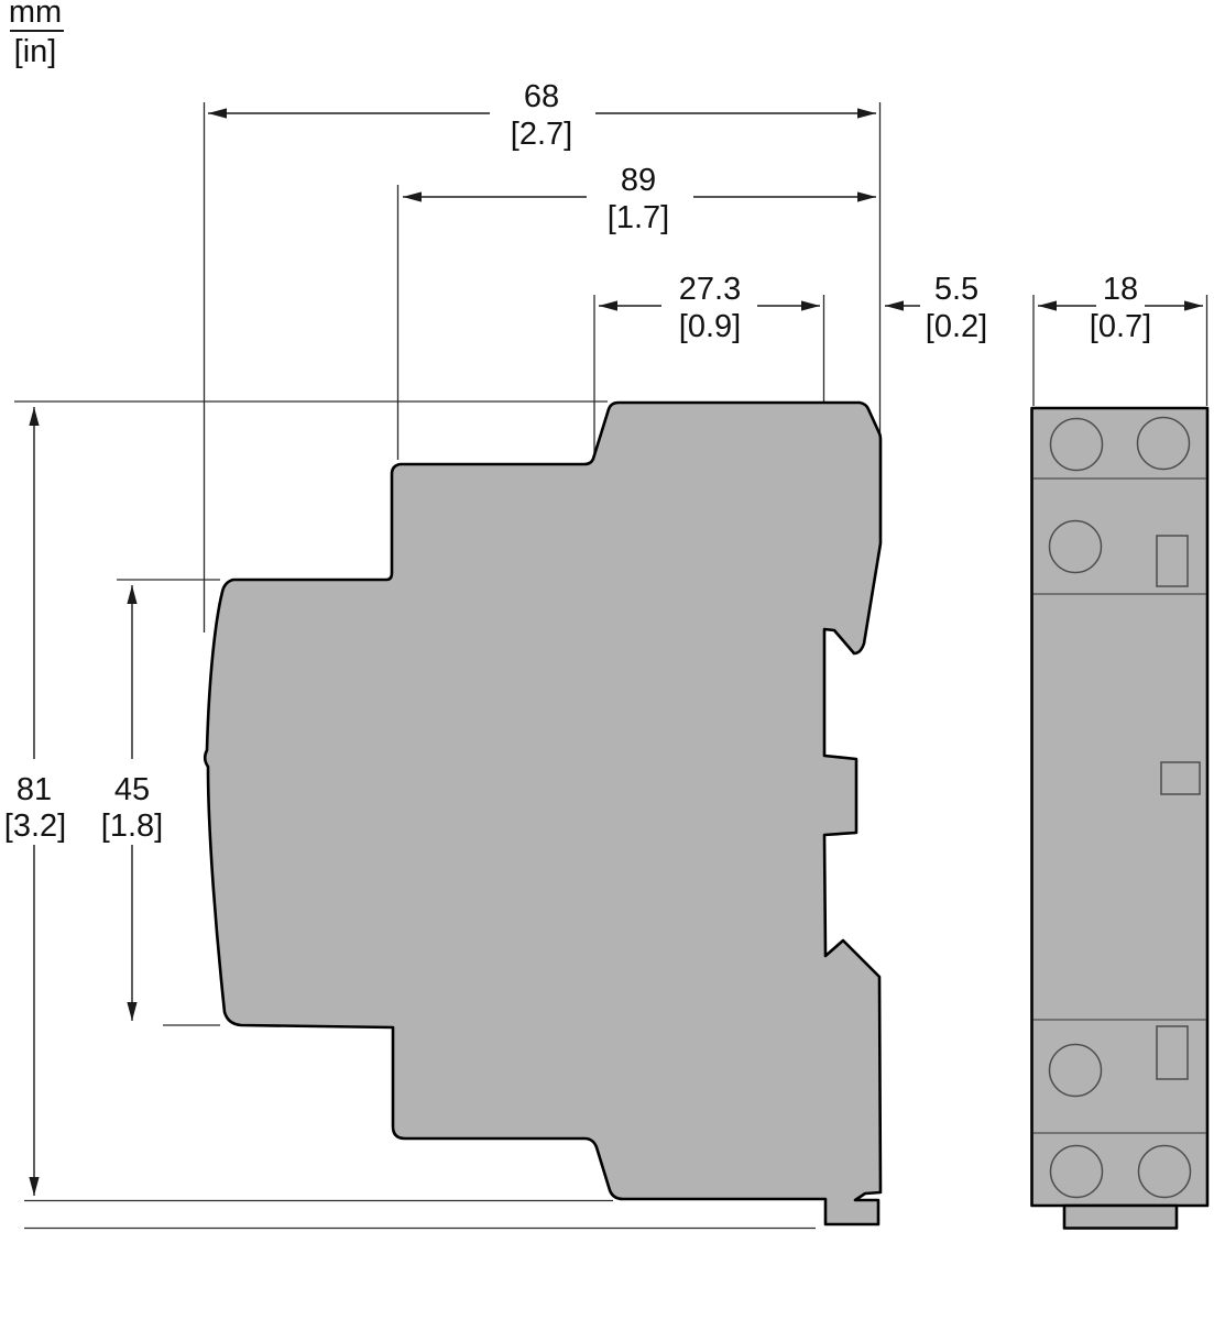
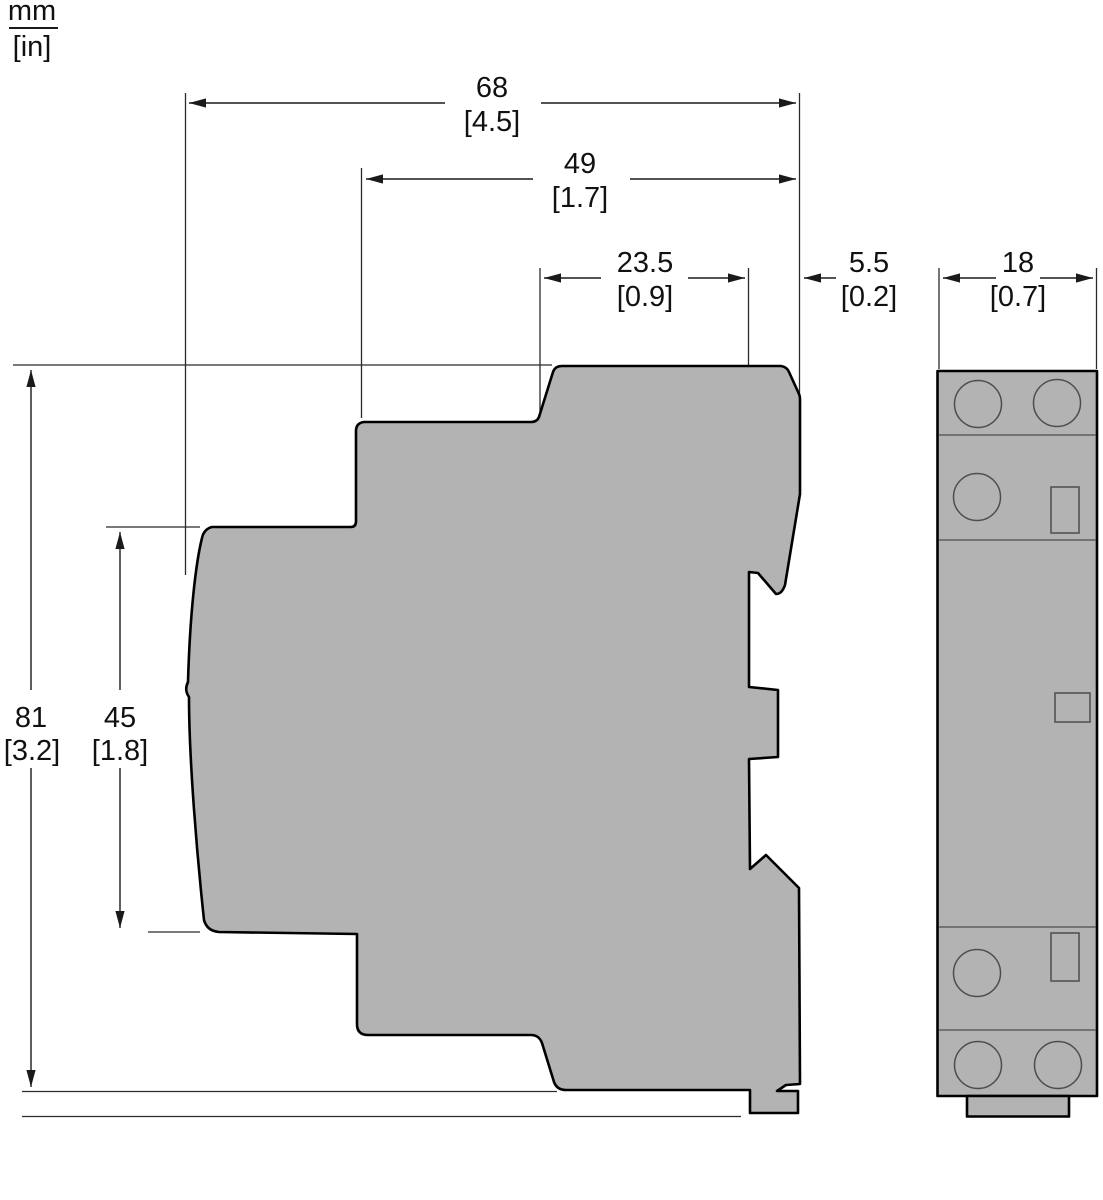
  mm
  [in]
  68
- [2.7]
+ [4.5]
- 89
+ 49
  [1.7]
- 27.3
+ 23.5
  [0.9]
  5.5
  [0.2]
  18
  [0.7]
  81
  [3.2]
  45
  [1.8]
